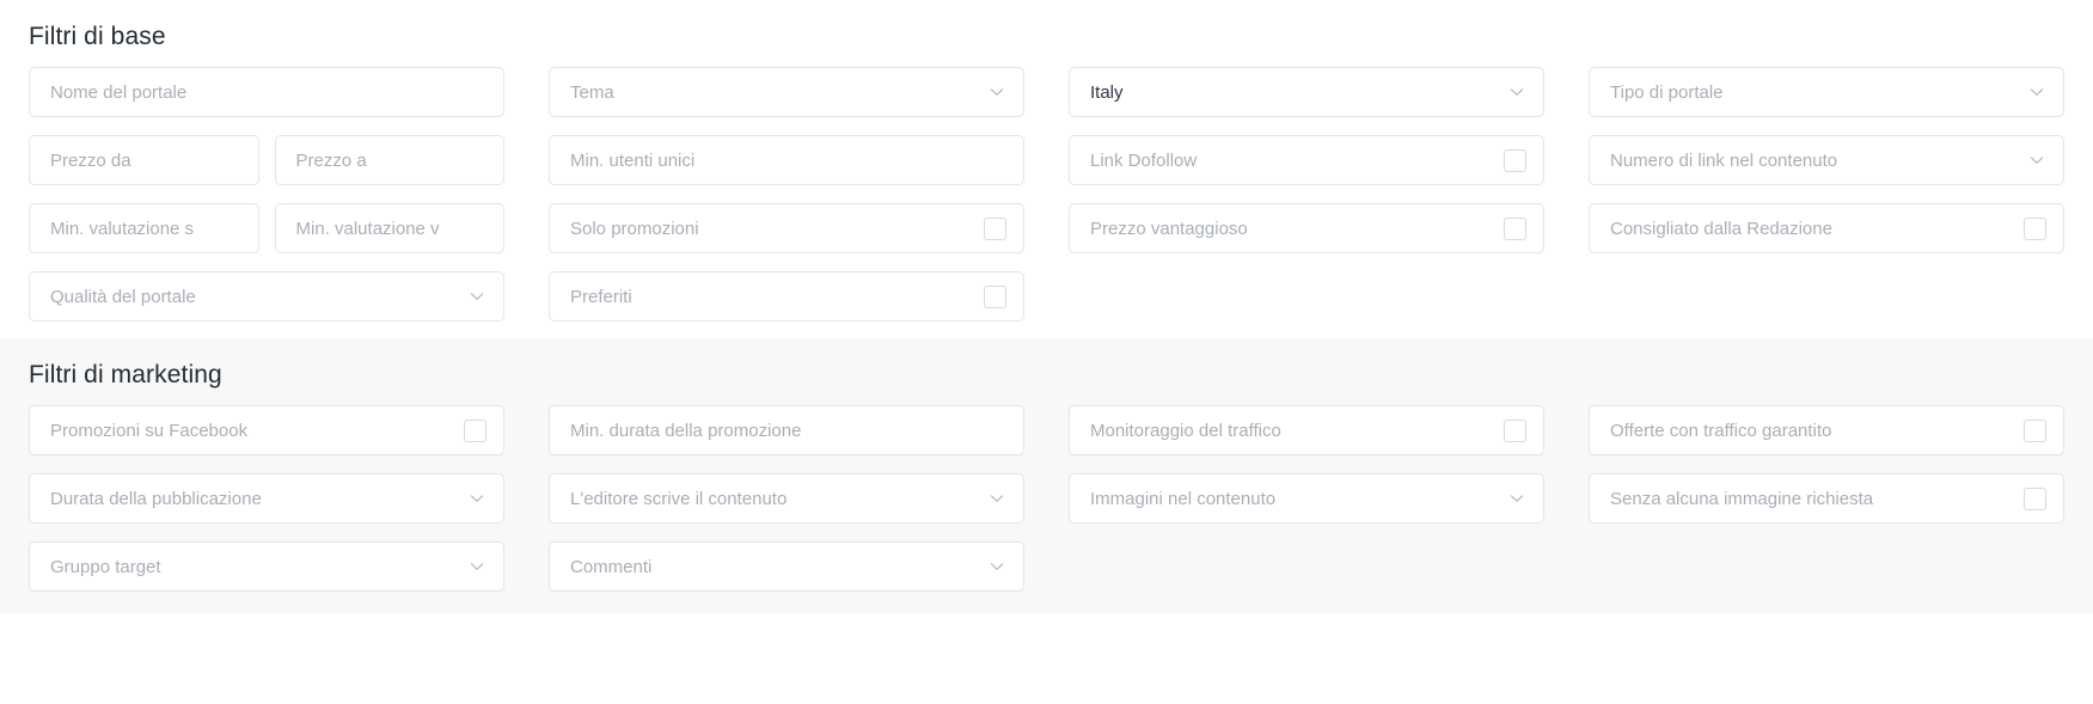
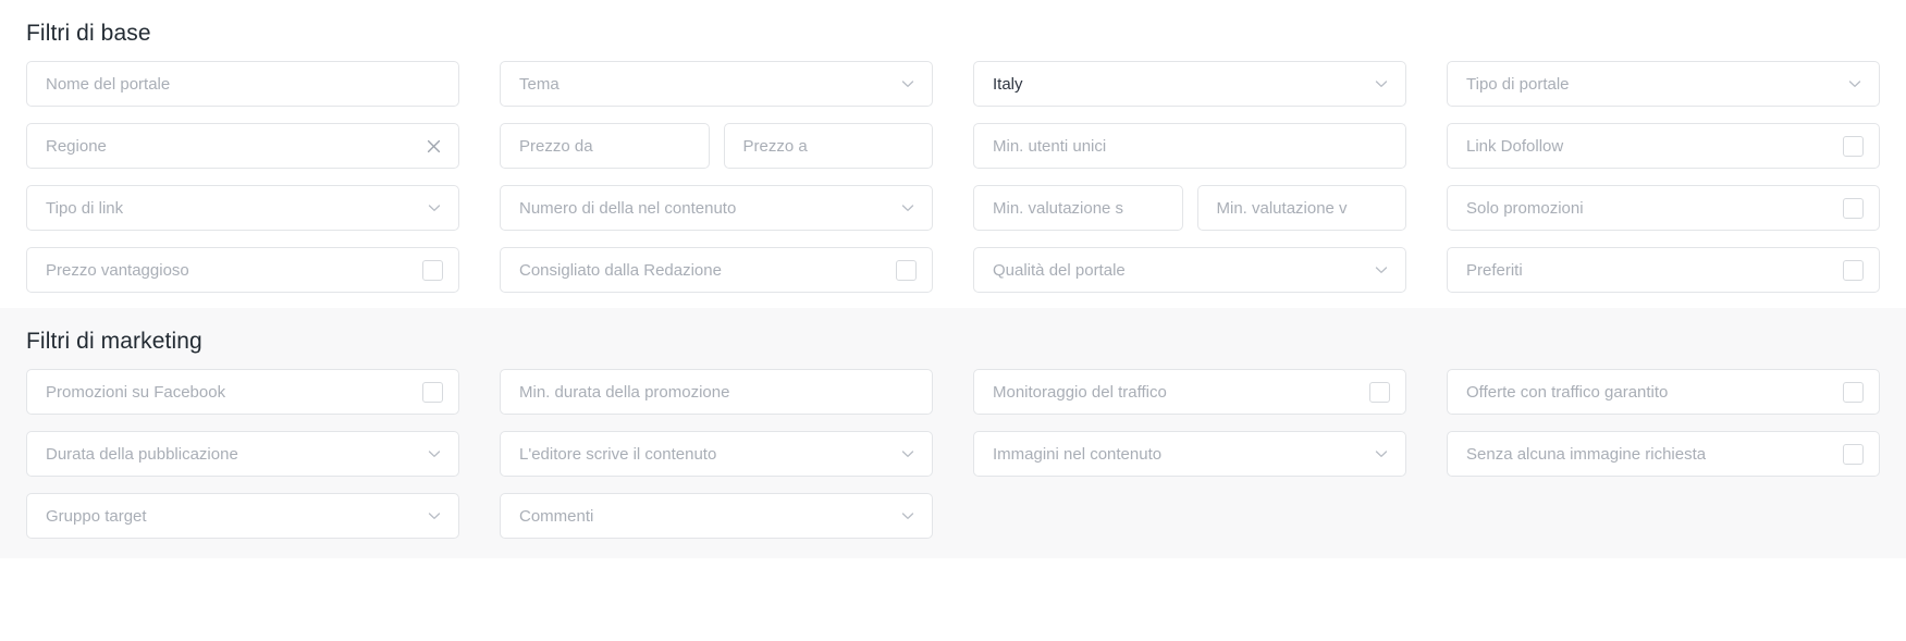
  Filtri di base
  Nome del portale
  Tema
  Italy
  Tipo di portale
+ Regione
  Prezzo da
  Prezzo a
  Min. utenti unici
  Link Dofollow
+ Tipo di link
- Numero di link nel contenuto
+ Numero di della nel contenuto
  Min. valutazione s
  Min. valutazione v
  Solo promozioni
  Prezzo vantaggioso
  Consigliato dalla Redazione
  Qualità del portale
  Preferiti
  Filtri di marketing
  Promozioni su Facebook
  Min. durata della promozione
  Monitoraggio del traffico
  Offerte con traffico garantito
  Durata della pubblicazione
  L'editore scrive il contenuto
  Immagini nel contenuto
  Senza alcuna immagine richiesta
  Gruppo target
  Commenti
